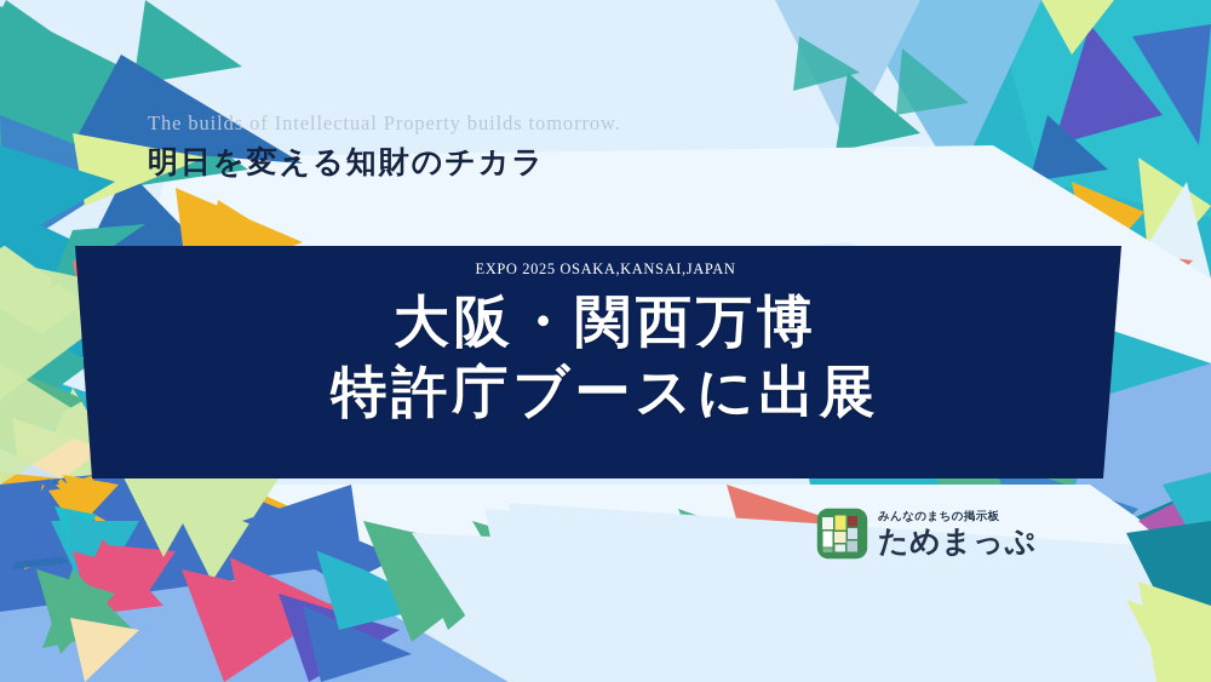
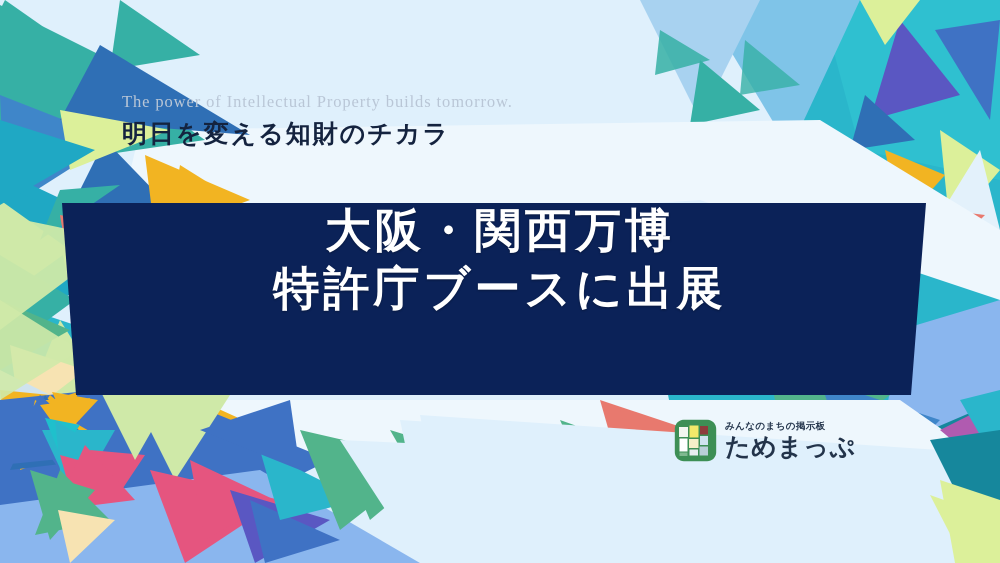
- The builds of Intellectual Property builds tomorrow.
+ The power of Intellectual Property builds tomorrow.
  明日を変える知財のチカラ
- EXPO 2025 OSAKA,KANSAI,JAPAN
  大阪・関西万博
  特許庁ブースに出展
  みんなのまちの掲示板
  ためまっぷ
